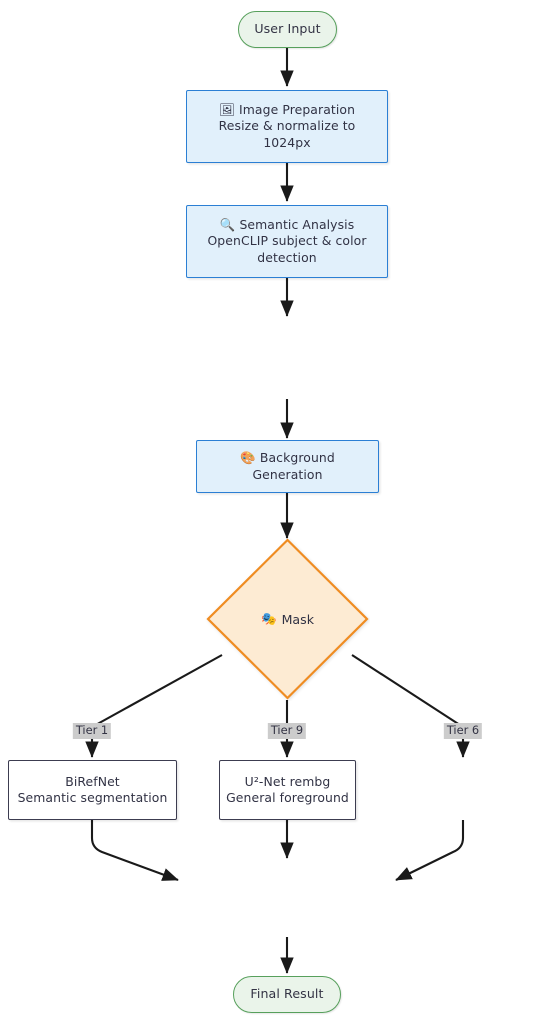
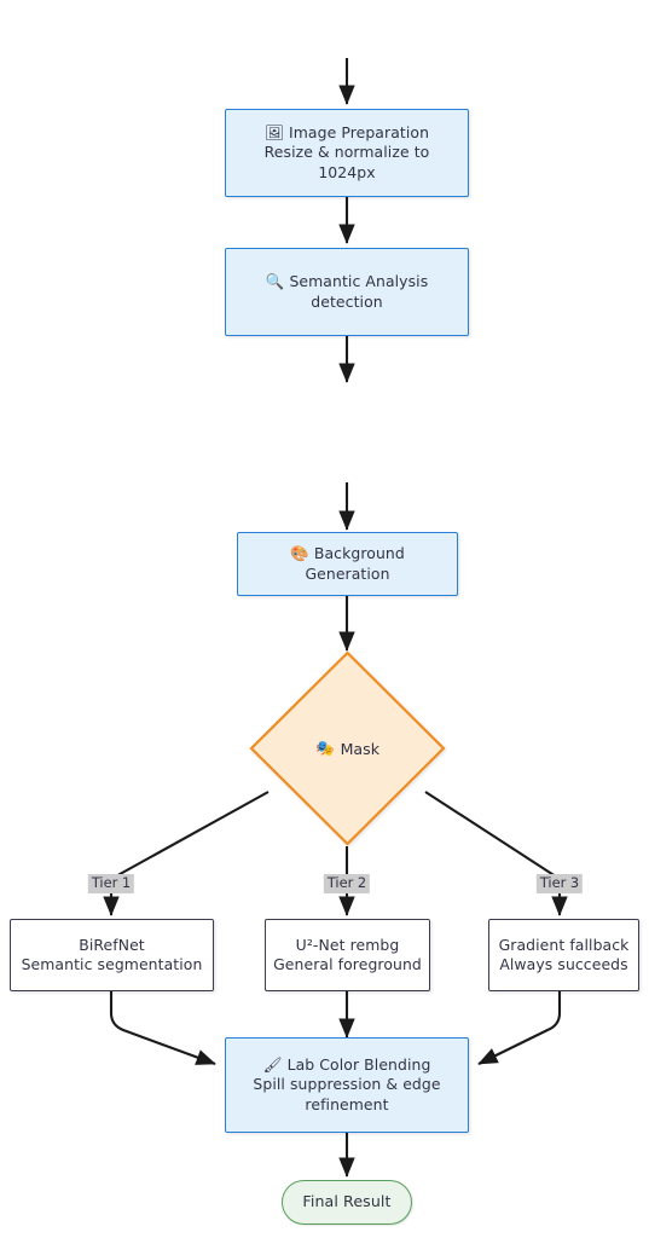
- User Input
  🖼 Image Preparation
  Resize & normalize to
  1024px
  🔍 Semantic Analysis
- OpenCLIP subject & color
  detection
  🎨 Background
  Generation
  🎭
  Mask
  Tier 1
- Tier 9
+ Tier 2
- Tier 6
+ Tier 3
  BiRefNet
  Semantic segmentation
  U²-Net rembg
  General foreground
+ Gradient fallback
+ Always succeeds
+ 🖌 Lab Color Blending
+ Spill suppression & edge
+ refinement
  Final Result
